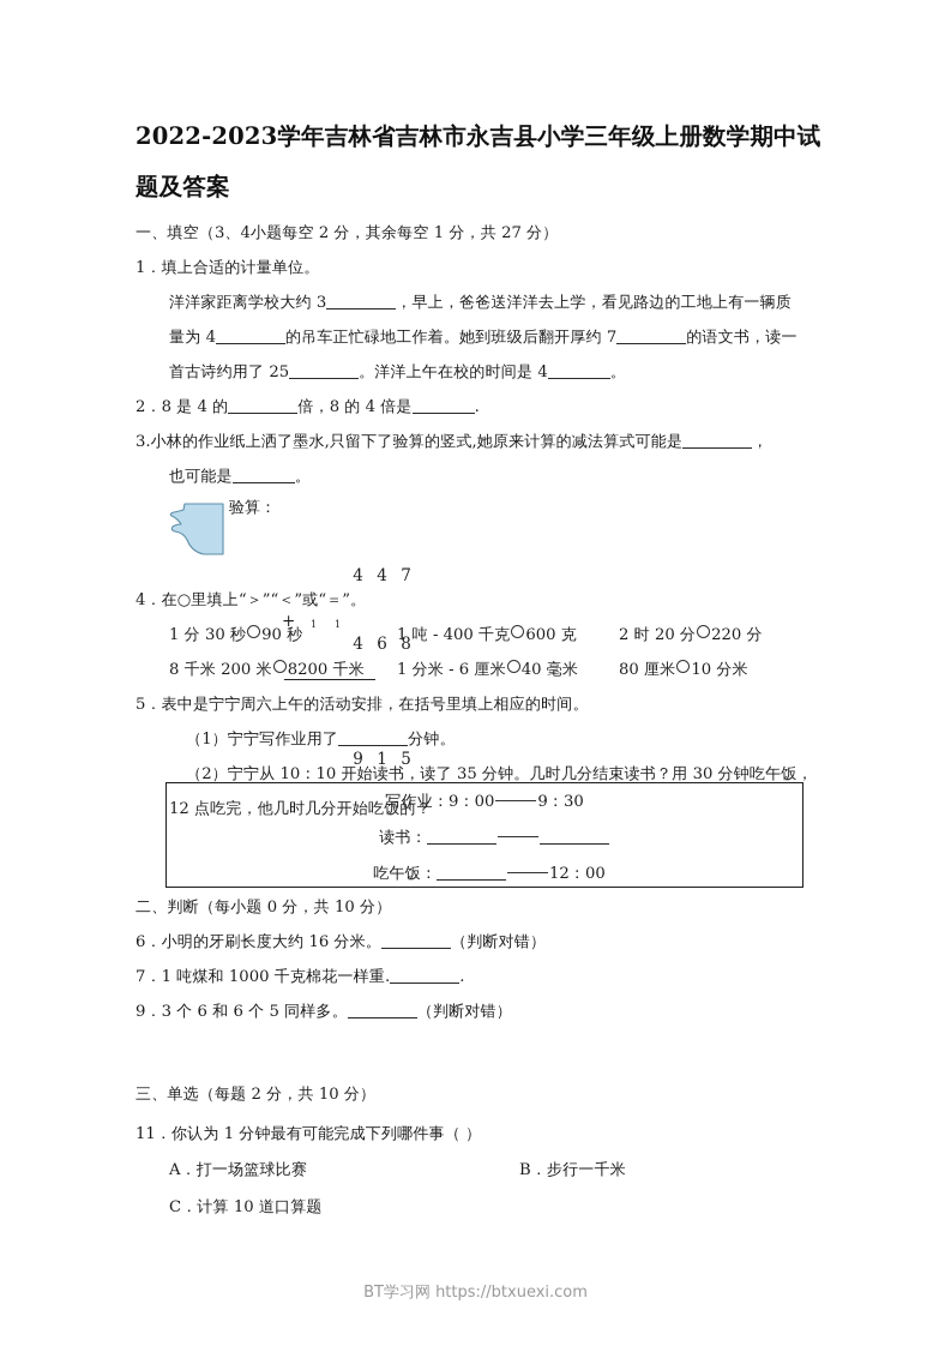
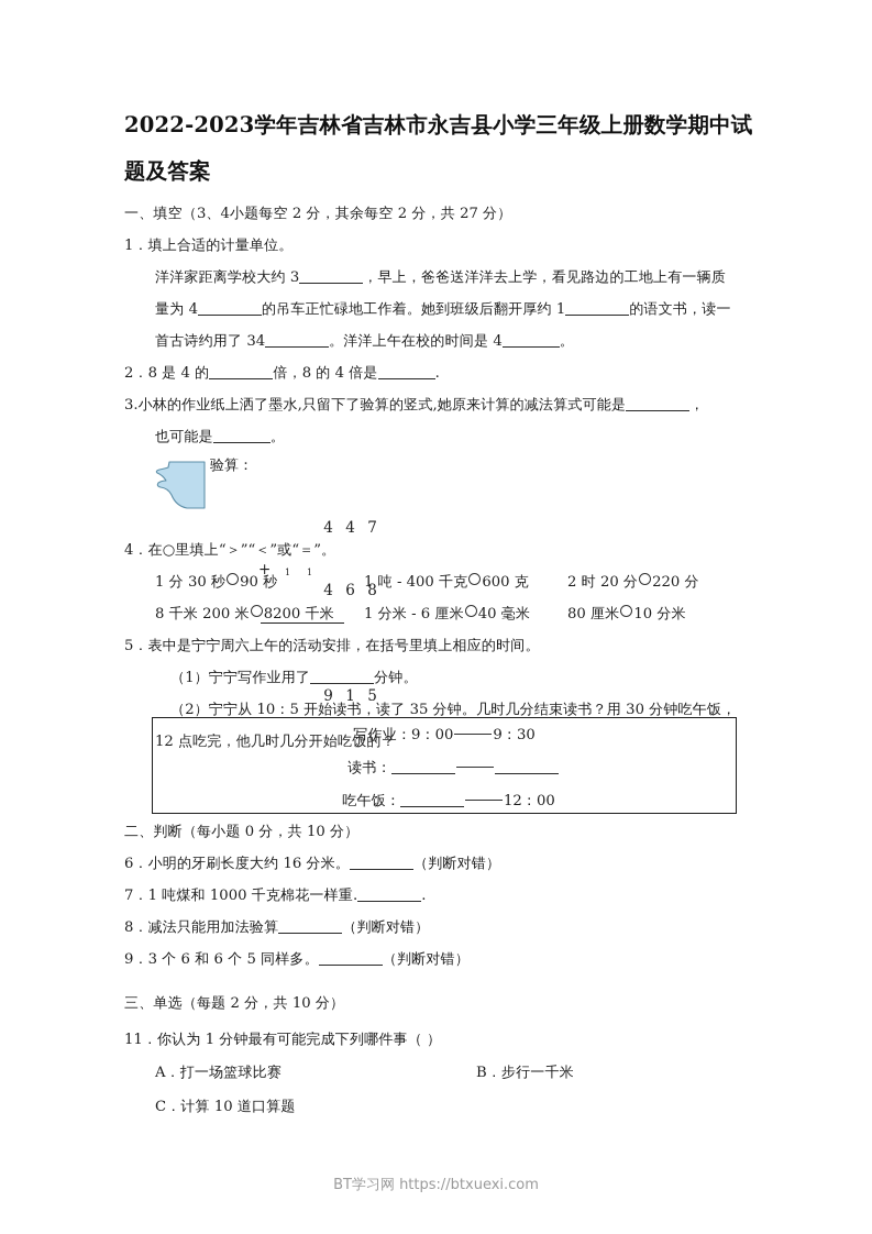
  2022-2023学年吉林省吉林市永吉县小学三年级上册数学期中试题及答案
- 一、填空（3、4小题每空 2 分，其余每空 1 分，共 27 分）
+ 一、填空（3、4小题每空 2 分，其余每空 2 分，共 27 分）
  1．填上合适的计量单位。
  洋洋家距离学校大约 3 ，早上，爸爸送洋洋去上学，看见路边的工地上有一辆质
- 量为 4 的吊车正忙碌地工作着。她到班级后翻开厚约 7 的语文书，读一
+ 量为 4 的吊车正忙碌地工作着。她到班级后翻开厚约 1 的语文书，读一
- 首古诗约用了 25 。洋洋上午在校的时间是 4 。
+ 首古诗约用了 34 。洋洋上午在校的时间是 4 。
  2．8 是 4 的 倍，8 的 4 倍是 .
  3.小林的作业纸上洒了墨水,只留下了验算的竖式,她原来计算的减法算式可能是 ，
  也可能是 。
  验算：
  4 4 7
  +
  4
  1
  6
  1
  8
  9 1 5
  4．在○里填上“＞”“＜”或“＝”。
  1 分 30 秒 90 秒
  1 吨 - 400 千克 600 克
  2 时 20 分 220 分
  8 千米 200 米 8200 千米
  1 分米 - 6 厘米 40 毫米
  80 厘米 10 分米
  5．表中是宁宁周六上午的活动安排，在括号里填上相应的时间。
  （1）宁宁写作业用了 分钟。
- （2）宁宁从 10：10 开始读书，读了 35 分钟。几时几分结束读书？用 30 分钟吃午饭，
+ （2）宁宁从 10：5 开始读书，读了 35 分钟。几时几分结束读书？用 30 分钟吃午饭，
  12 点吃完，他几时几分开始吃饭的？
  写作业：9：00 9：30
  读书：
  吃午饭： 12：00
  二、判断（每小题 0 分，共 10 分）
  6．小明的牙刷长度大约 16 分米。 （判断对错）
  7．1 吨煤和 1000 千克棉花一样重. .
+ 8．减法只能用加法验算 （判断对错）
  9．3 个 6 和 6 个 5 同样多。 （判断对错）
  三、单选（每题 2 分，共 10 分）
  11．你认为 1 分钟最有可能完成下列哪件事（ ）
  A．打一场篮球比赛
  B．步行一千米
  C．计算 10 道口算题
  BT学习网 https://btxuexi.com
